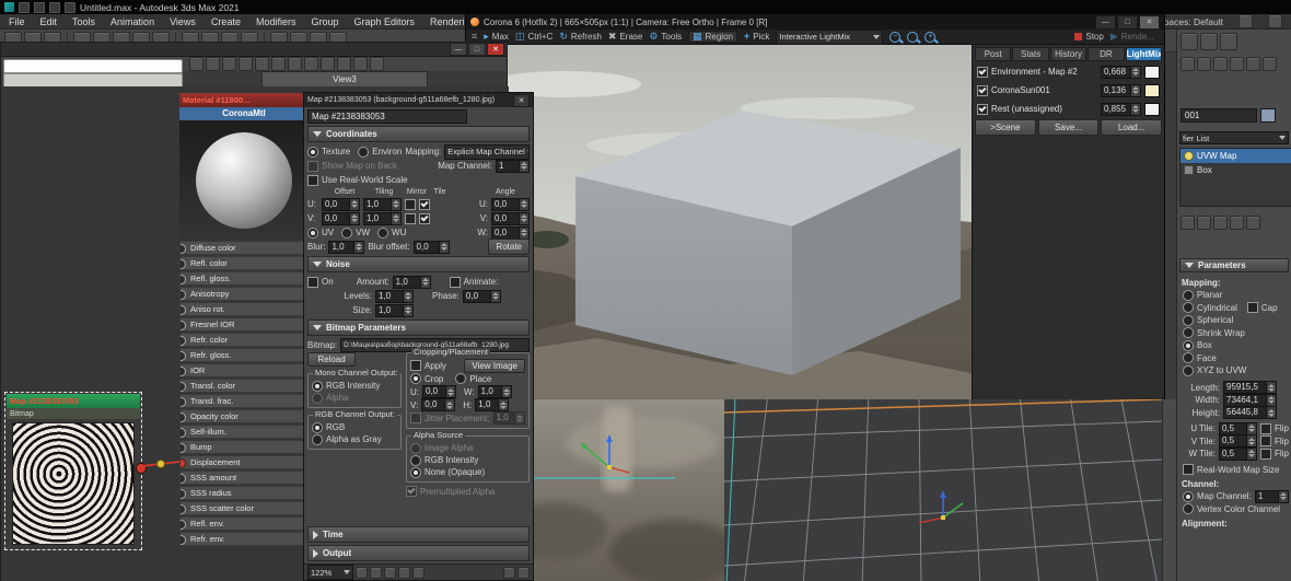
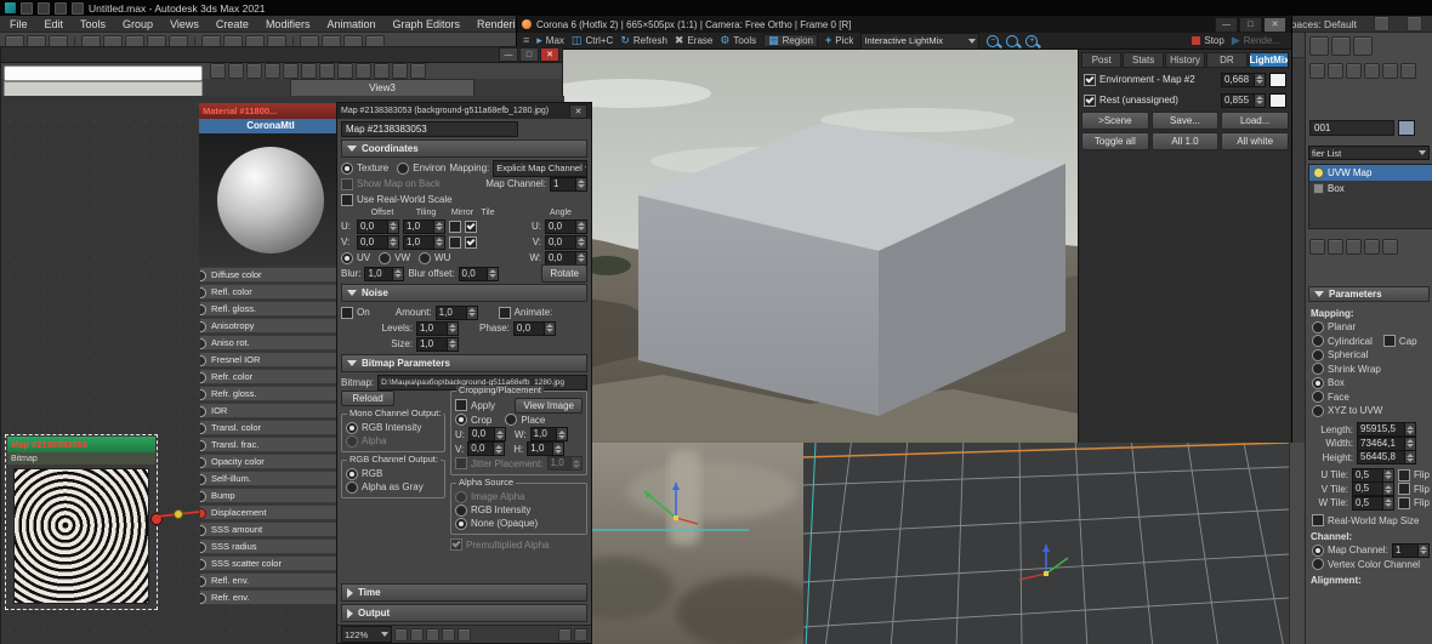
  Untitled.max - Autodesk 3ds Max 2021
  File
  Edit
  Tools
- Animation
+ Group
  Views
  Create
  Modifiers
- Group
+ Animation
  Graph Editors
  Renderi
  paces: Default
  001
  fier List
  UVW Map
  Box
  Parameters
  Mapping:
  Planar
  Cylindrical
  Cap
  Spherical
  Shrink Wrap
  Box
  Face
  XYZ to UVW
  Length:
  95915,5
  Width:
  73464,1
  Height:
  56445,8
  U Tile:
  0,5
  Flip
  V Tile:
  0,5
  Flip
  W Tile:
  0,5
  Flip
  Real-World Map Size
  Channel:
  Map Channel:
  1
  Vertex Color Channel
  Alignment:
  Corona 6 (Hotfix 2) | 665×505px (1:1) | Camera: Free Ortho | Frame 0 [R]
  ≡
  ▸
  Max
  ◫
  Ctrl+C
  ↻
  Refresh
  ✖
  Erase
  ⚙
  Tools
  ▦
  Region
  +
  Pick
  Interactive LightMix
  Stop
  ▶
  Rende...
  Post
  Stats
  History
  DR
  LightMix
  Environment - Map #2
  0,668
- CoronaSun001
- 0,136
  Rest (unassigned)
  0,855
  >Scene
  Save...
  Load...
+ Toggle all
+ All 1.0
+ All white
  View3
  Material #11800...
  CoronaMtl
  Diffuse color
  Refl. color
  Refl. gloss.
  Anisotropy
  Aniso rot.
  Fresnel IOR
  Refr. color
  Refr. gloss.
  IOR
  Transl. color
  Transl. frac.
  Opacity color
  Self-illum.
  Bump
  Displacement
  SSS amount
  SSS radius
  SSS scatter color
  Refl. env.
  Refr. env.
  Map #2138383053
  Map #2138383053
  Coordinates
  Texture
  Environ
  Mapping:
  Explicit Map Channel
  Show Map on Back
  Map Channel:
  1
  Use Real-World Scale
  U:
  0,0
  1,0
  U:
  0,0
  V:
  0,0
  1,0
  V:
  0,0
  UV
  VW
  WU
  W:
  0,0
  Blur:
  1,0
  Blur offset:
  0,0
  Rotate
  Noise
  On
  Amount:
  1,0
  Animate:
  Levels:
  1,0
  Phase:
  0,0
  Size:
  1,0
  Bitmap Parameters
  Bitmap:
  Reload
  Mono Channel Output:
  RGB Intensity
  Alpha
  RGB Channel Output:
  RGB
  Alpha as Gray
  Cropping/Placement
  Apply
  View Image
  Crop
  Place
  U:
  0,0
  W:
  1,0
  V:
  0,0
  H:
  1,0
  Jitter Placement:
  1,0
  Alpha Source
  Image Alpha
  RGB Intensity
  None (Opaque)
  Premultiplied Alpha
  Time
  Output
  122%
